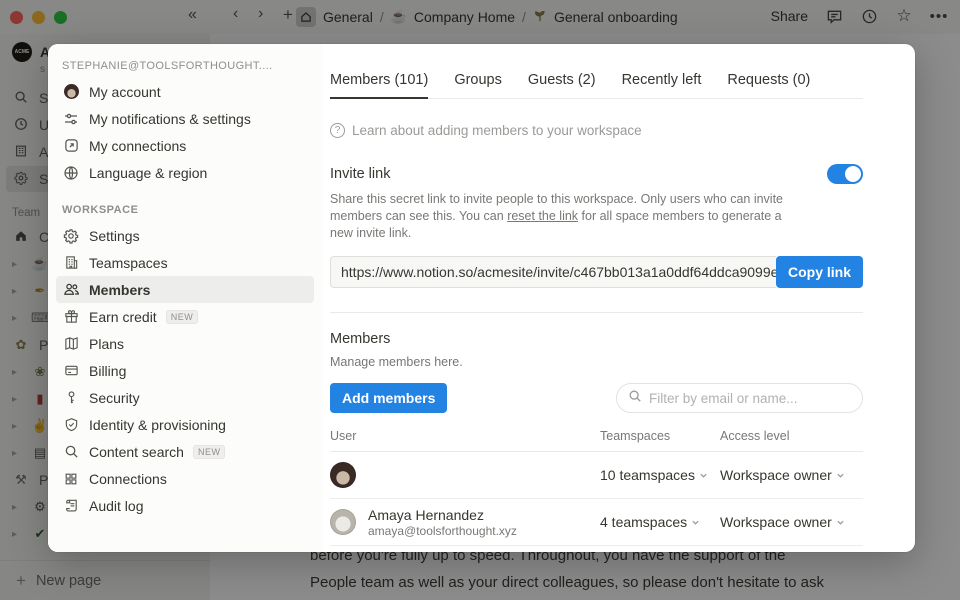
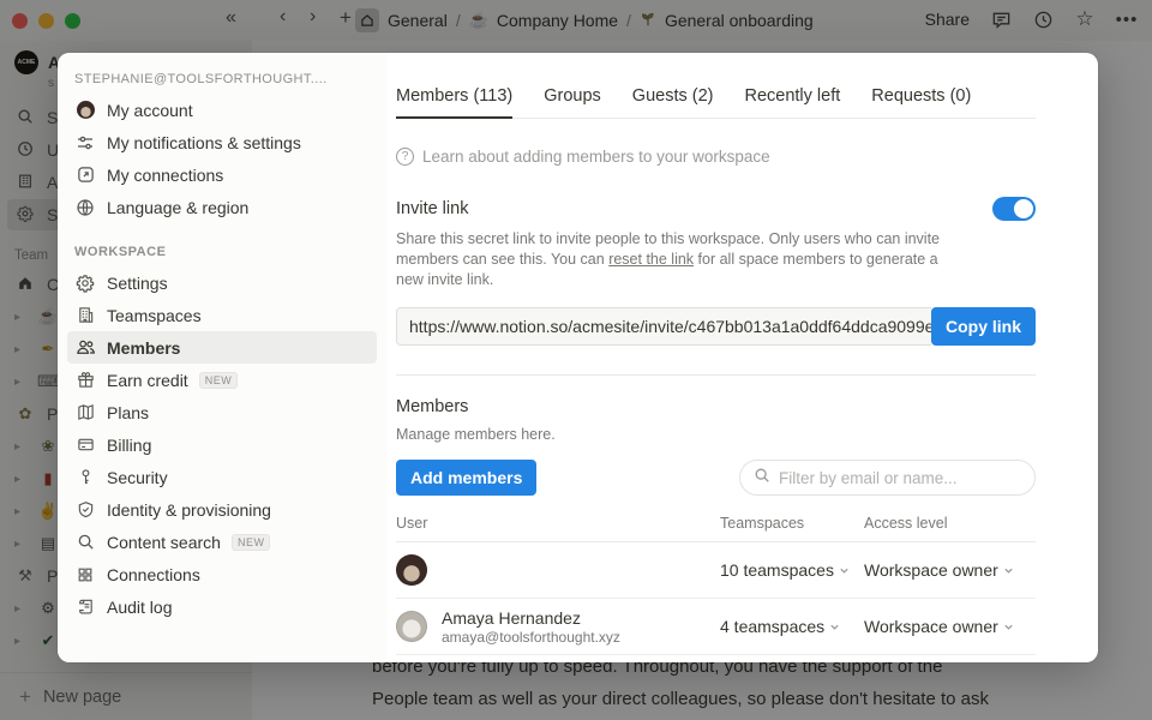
  «
  ‹
  ›
  +
  General
  /
  ☕
  Company Home
  /
  General onboarding
  Share
  ☆
  •••
  s
  S
  U
  A
  S
  Team
  C
  ▸
  ☕
  ▸
  ✒
  ▸
  ⌨
  ✿
  P
  ▸
  ❀
  ▸
  ▮
  ▸
  ✌
  ▸
  ▤
  ⚒
  P
  ▸
  ⚙
  ▸
  ✔
  +
  New page
  before you're fully up to speed. Throughout, you have the support of the
  People team as well as your direct colleagues, so please don't hesitate to ask
  STEPHANIE@TOOLSFORTHOUGHT....
  My account
  My notifications & settings
  My connections
  Language & region
  WORKSPACE
  Settings
  Teamspaces
  Members
  Earn credit
  NEW
  Plans
  Billing
  Security
  Identity & provisioning
  Content search
  NEW
  Connections
  Audit log
- Members (101)
+ Members (113)
  Groups
  Guests (2)
  Recently left
  Requests (0)
  ?
  Learn about adding members to your workspace
  Invite link
  Share this secret link to invite people to this workspace. Only users who can invite members can see this. You can reset the link for all space members to generate a new invite link.
  https://www.notion.so/acmesite/invite/c467bb013a1a0ddf64ddca9099e
  Copy link
  Members
  Manage members here.
  Add members
  Filter by email or name...
  User
  Teamspaces
  Access level
  10 teamspaces
  Workspace owner
  Amaya Hernandez
  amaya@toolsforthought.xyz
  4 teamspaces
  Workspace owner
